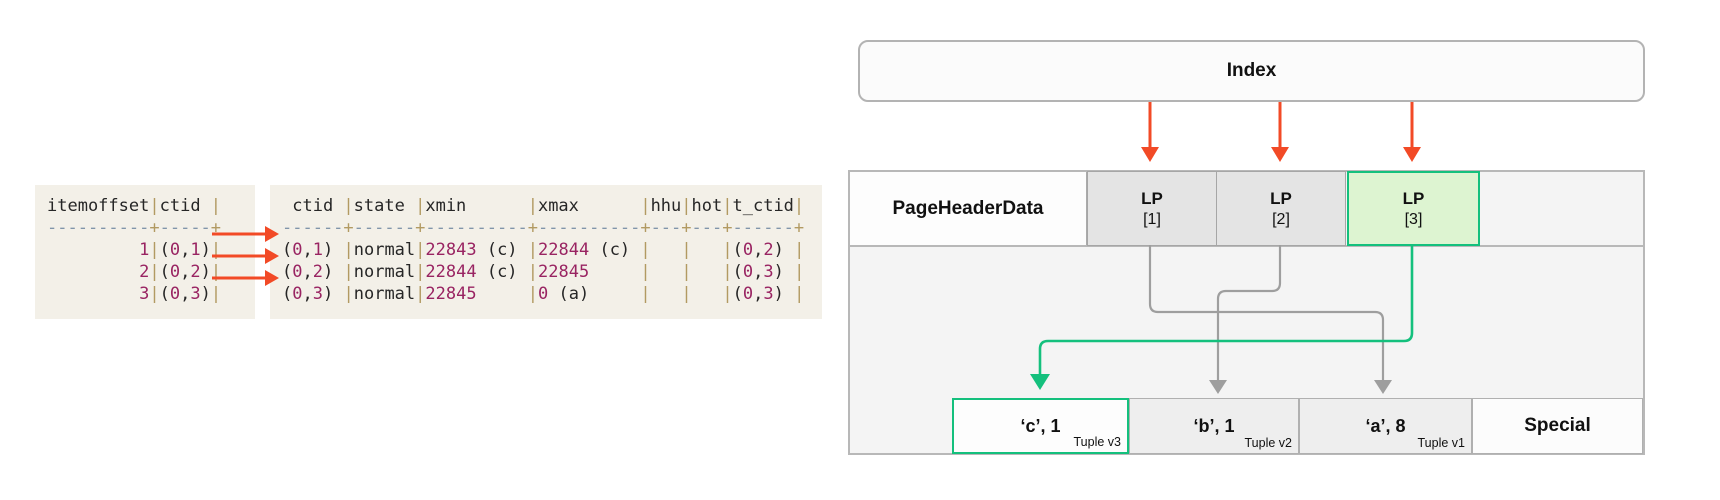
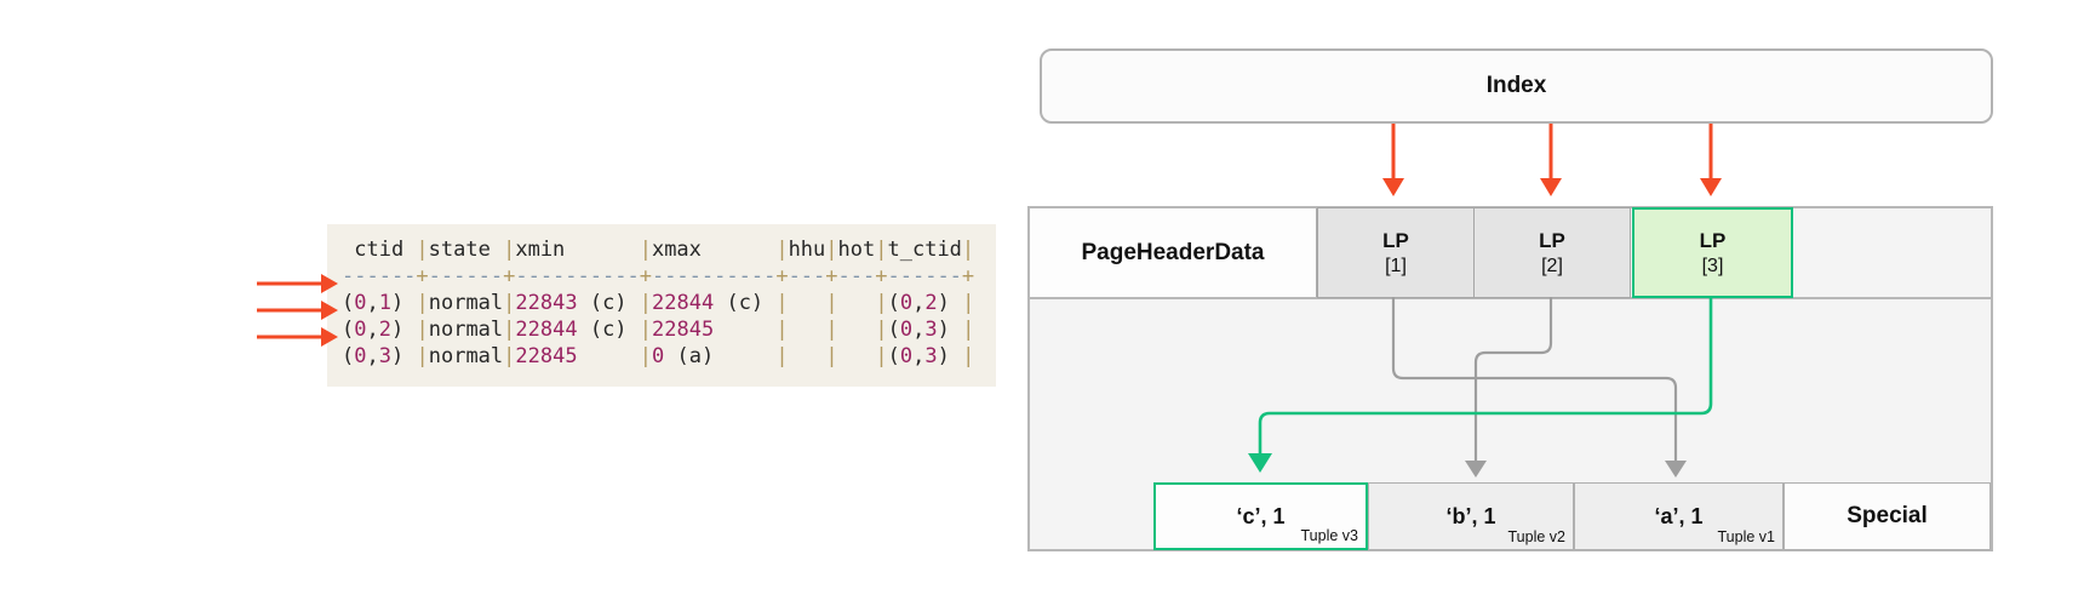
- itemoffset|ctid |
- ----------+-----+
- 1|(0,1)|
- 2|(0,2)|
- 3|(0,3)|
  ctid |state |xmin |xmax |hhu|hot|t_ctid|
  ------+------+----------+----------+---+---+------+
  (0,1) |normal|22843 (c) |22844 (c) | | |(0,2) |
  (0,2) |normal|22844 (c) |22845 | | |(0,3) |
  (0,3) |normal|22845 |0 (a) | | |(0,3) |
  Index
  PageHeaderData
  LP
  [1]
  LP
  [2]
  LP
  [3]
  ‘c’, 1
  Tuple v3
  ‘b’, 1
  Tuple v2
- ‘a’, 8
+ ‘a’, 1
  Tuple v1
  Special
